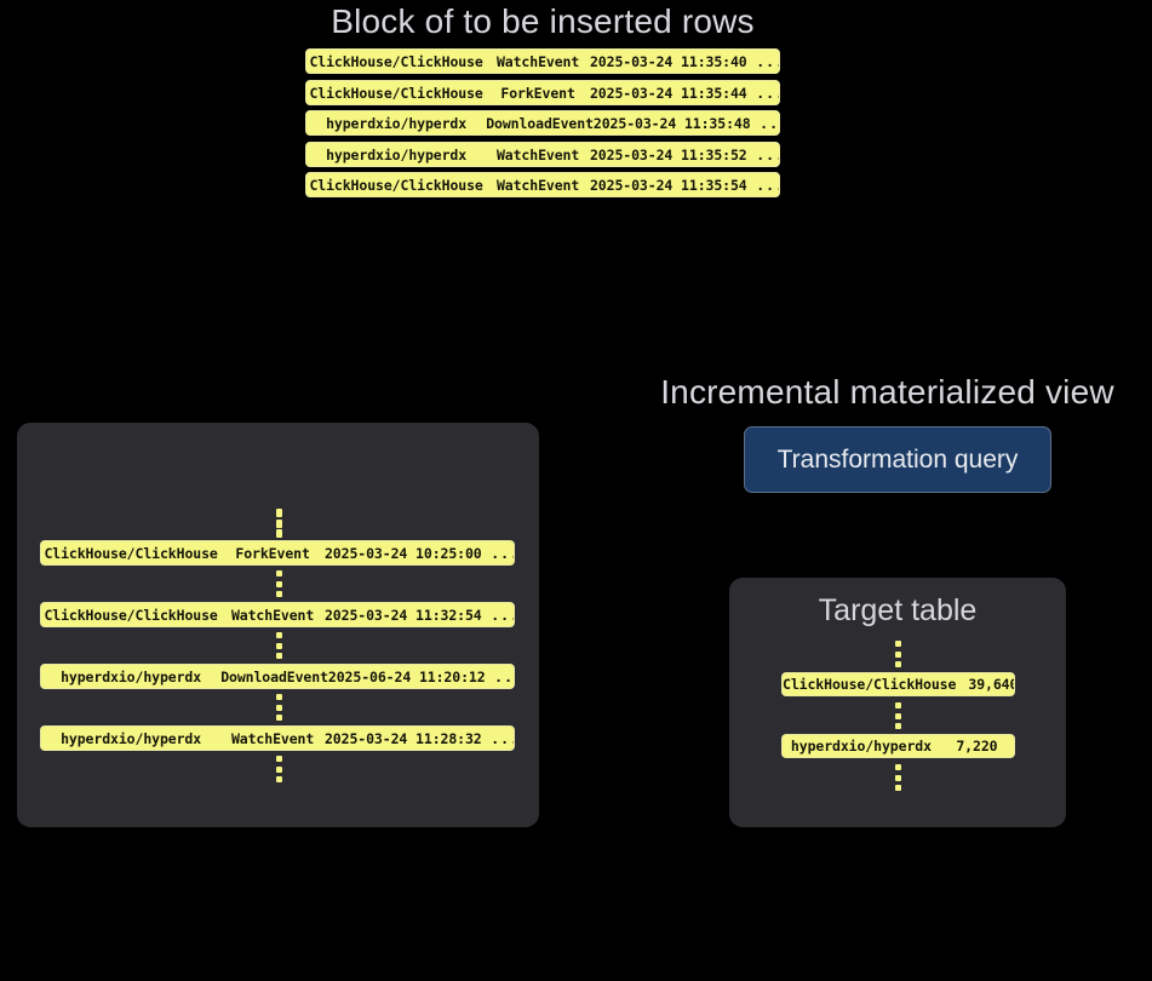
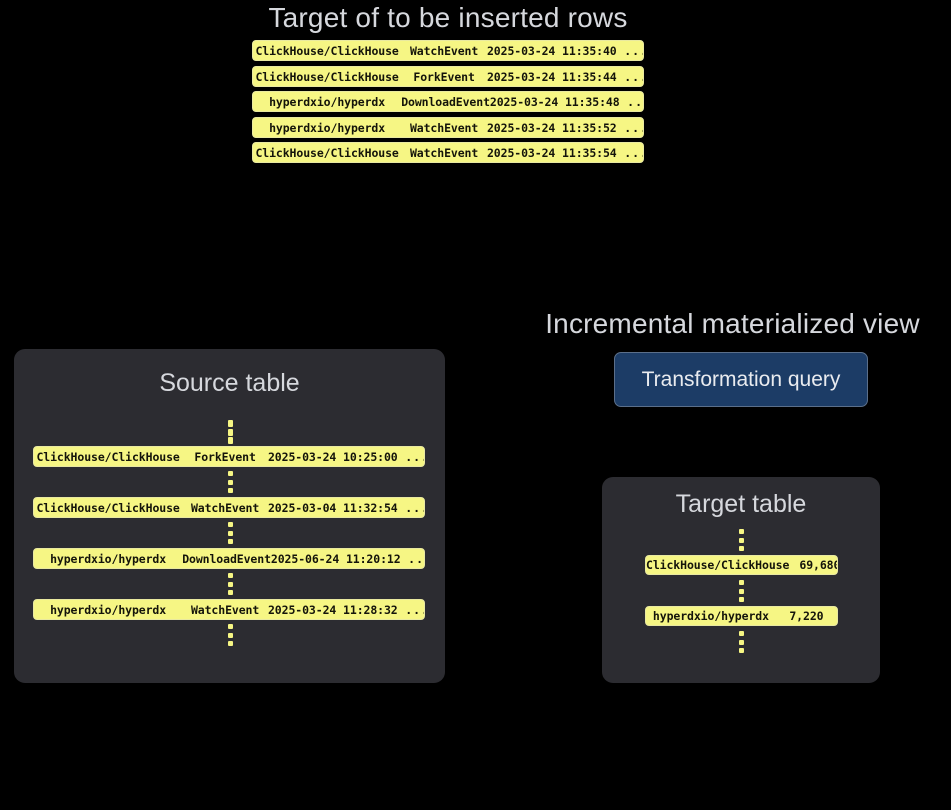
- Block of to be inserted rows
+ Target of to be inserted rows
  ClickHouse/ClickHouse
  WatchEvent
  2025-03-24 11:35:40
  ClickHouse/ClickHouse
  ForkEvent
  2025-03-24 11:35:44
  hyperdxio/hyperdx
  DownloadEvent
  2025-03-24 11:35:48
  hyperdxio/hyperdx
  WatchEvent
  2025-03-24 11:35:52
  ClickHouse/ClickHouse
  WatchEvent
  2025-03-24 11:35:54
  Incremental materialized view
  Transformation query
+ Source table
  ClickHouse/ClickHouse
  ForkEvent
  2025-03-24 10:25:00
  ClickHouse/ClickHouse
  WatchEvent
- 2025-03-24 11:32:54
+ 2025-03-04 11:32:54
  hyperdxio/hyperdx
  DownloadEvent
  2025-06-24 11:20:12
  hyperdxio/hyperdx
  WatchEvent
  2025-03-24 11:28:32
  Target table
  ClickHouse/ClickHouse
- 39,640
+ 69,680
  hyperdxio/hyperdx
  7,220
